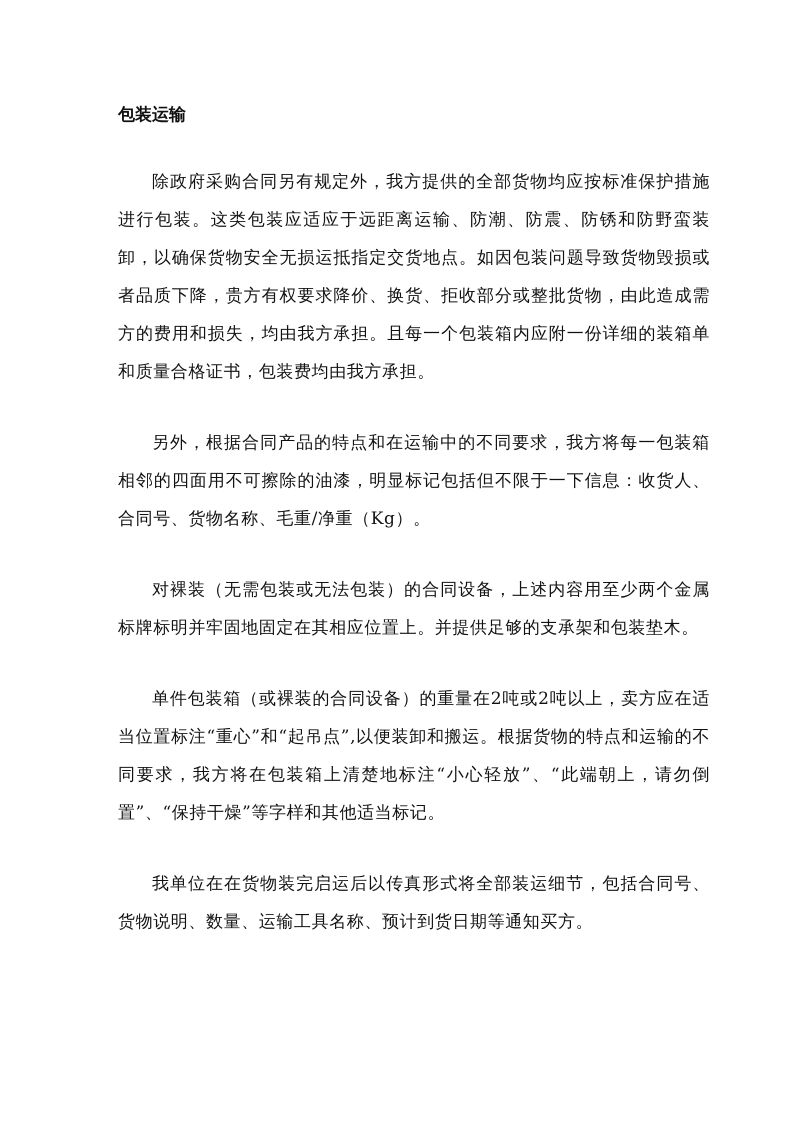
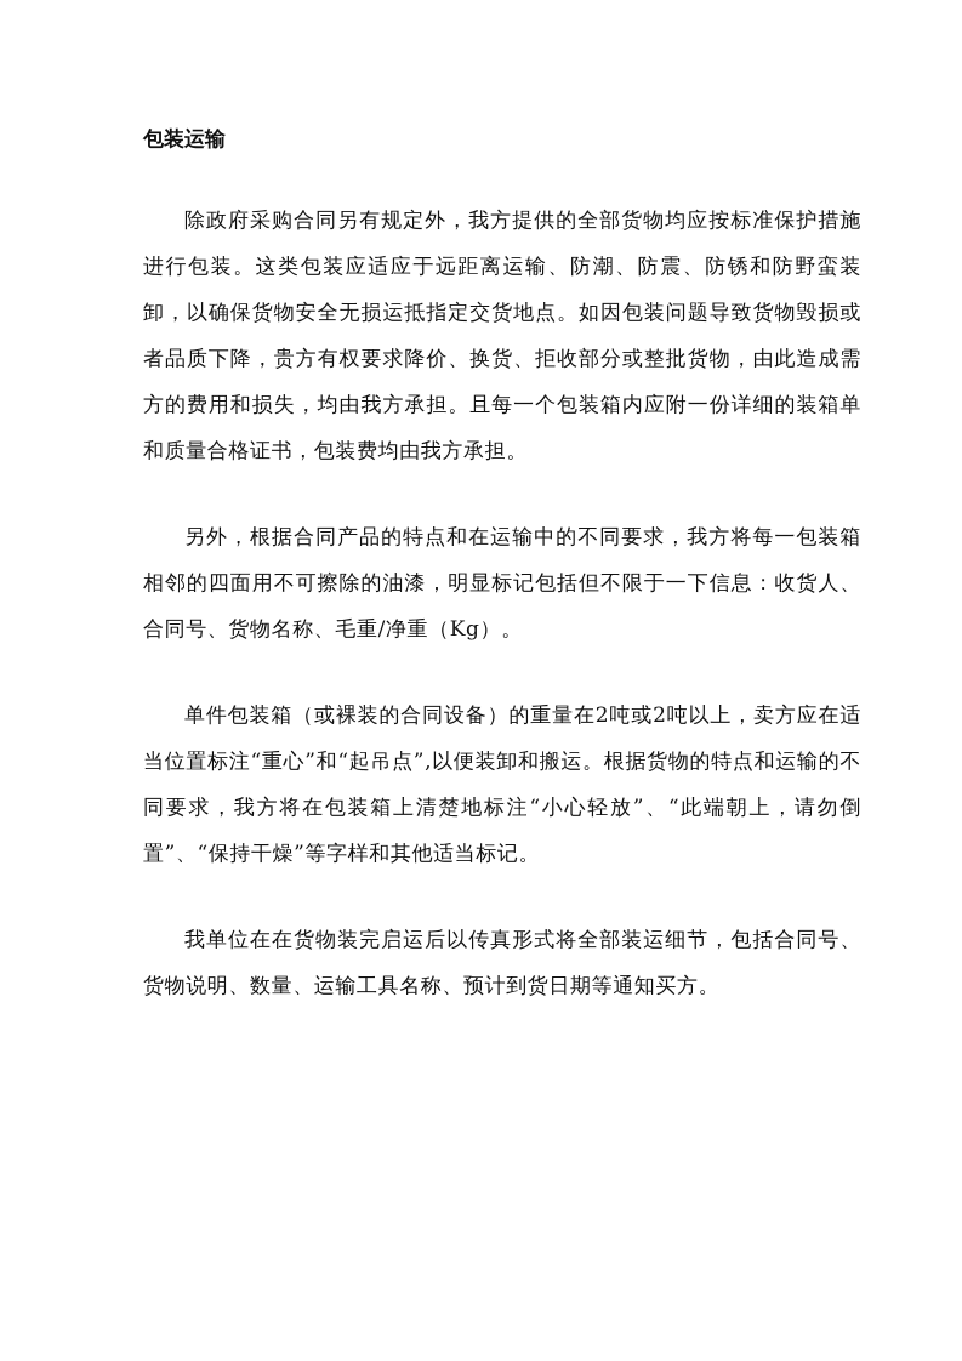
  包装运输
  除政府采购合同另有规定外，我方提供的全部货物均应按标准保护措施进行包装。这类包装应适应于远距离运输、防潮、防震、防锈和防野蛮装卸，以确保货物安全无损运抵指定交货地点。如因包装问题导致货物毁损或者品质下降，贵方有权要求降价、换货、拒收部分或整批货物，由此造成需方的费用和损失，均由我方承担。且每一个包装箱内应附一份详细的装箱单和质量合格证书，包装费均由我方承担。
  另外，根据合同产品的特点和在运输中的不同要求，我方将每一包装箱相邻的四面用不可擦除的油漆，明显标记包括但不限于一下信息：收货人、合同号、货物名称、毛重/净重（Kg）。
- 对裸装（无需包装或无法包装）的合同设备，上述内容用至少两个金属标牌标明并牢固地固定在其相应位置上。并提供足够的支承架和包装垫木。
  单件包装箱（或裸装的合同设备）的重量在2吨或2吨以上，卖方应在适当位置标注“重心”和“起吊点”,以便装卸和搬运。根据货物的特点和运输的不同要求，我方将在包装箱上清楚地标注“小心轻放”、“此端朝上，请勿倒置”、“保持干燥”等字样和其他适当标记。
  我单位在在货物装完启运后以传真形式将全部装运细节，包括合同号、货物说明、数量、运输工具名称、预计到货日期等通知买方。
